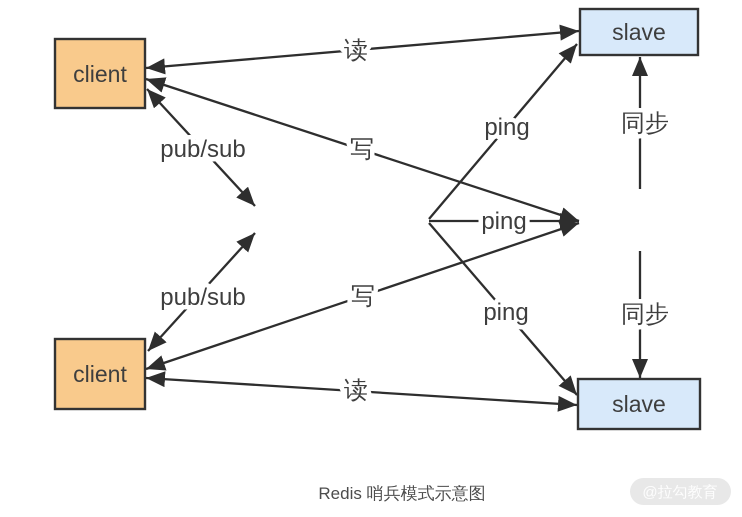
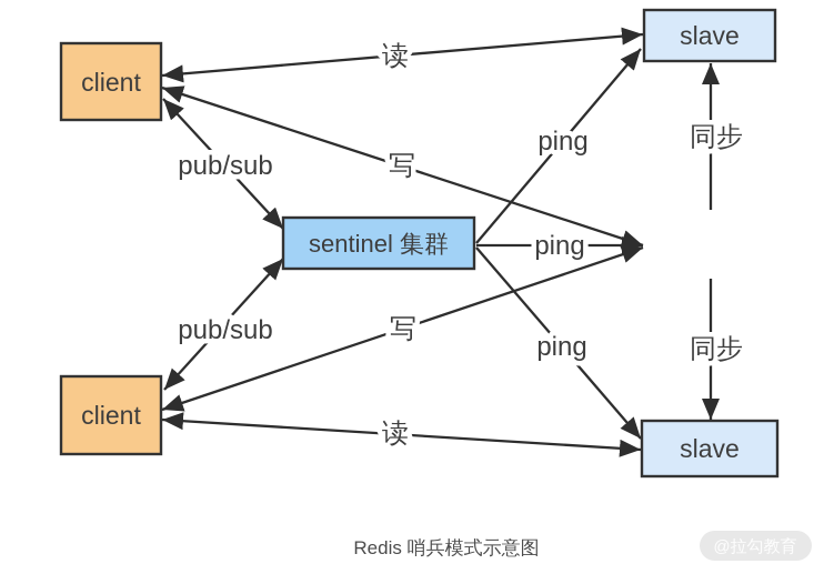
  读
  写
  pub/sub
  ping
  同步
  ping
  写
  pub/sub
  ping
  同步
  读
  client
  client
+ sentinel 集群
  slave
  slave
  Redis 哨兵模式示意图
